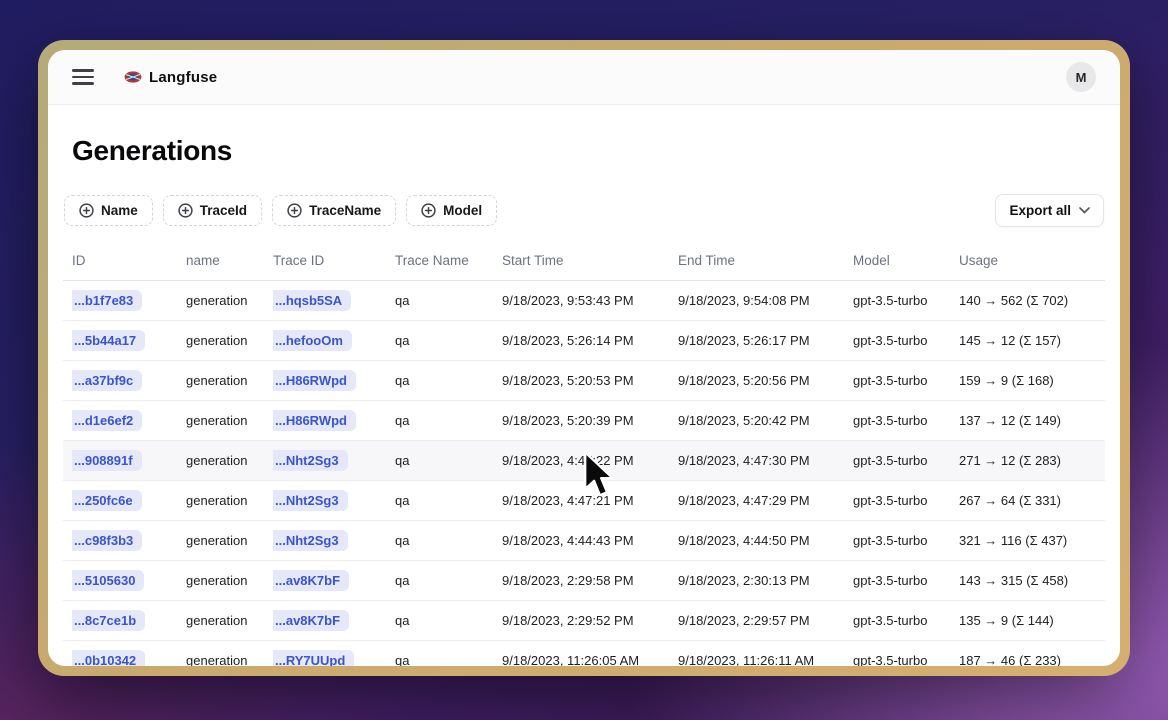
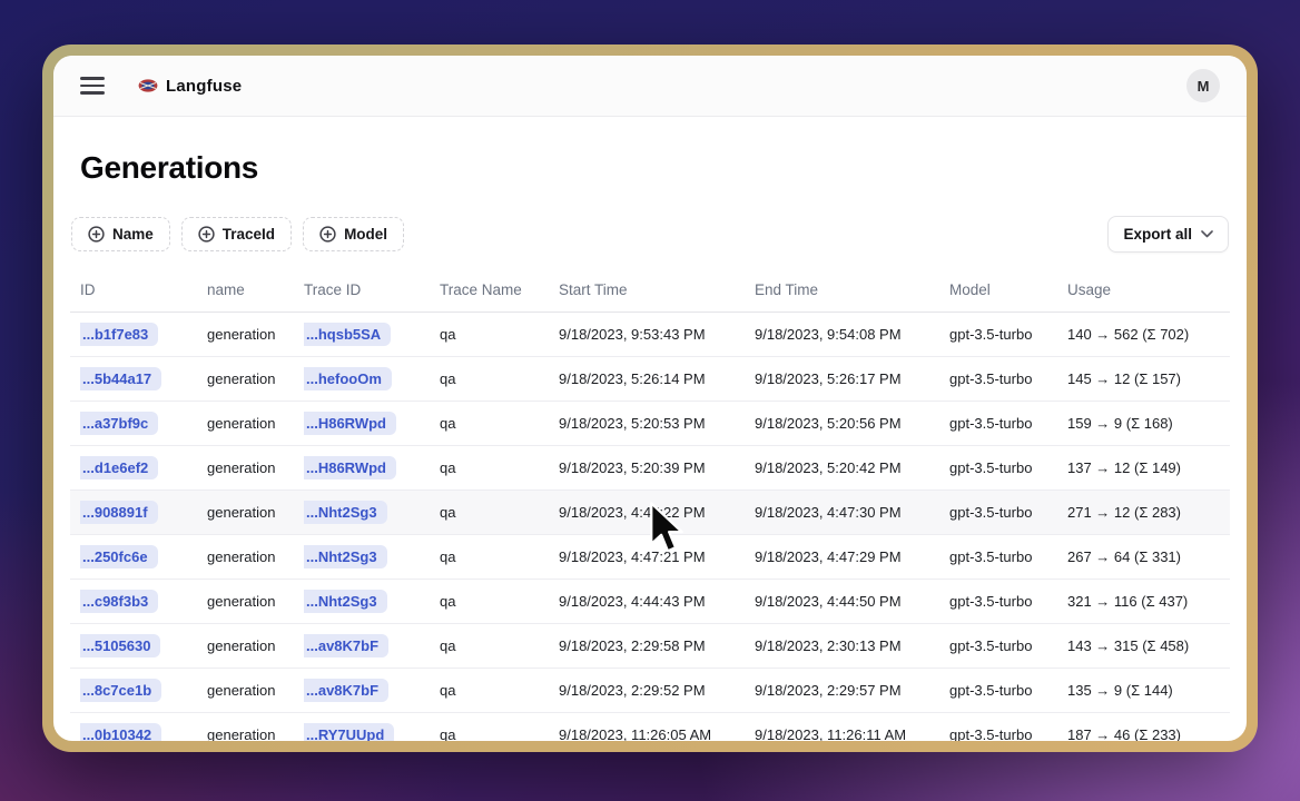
  Langfuse
  M
  Generations
  Name
  TraceId
- TraceName
  Model
  Export all
  ID
  name
  Trace ID
  Trace Name
  Start Time
  End Time
  Model
  Usage
  ...b1f7e83
  generation
  ...hqsb5SA
  qa
  9/18/2023, 9:53:43 PM
  9/18/2023, 9:54:08 PM
  gpt-3.5-turbo
  140 → 562 (Σ 702)
  ...5b44a17
  generation
  ...hefooOm
  qa
  9/18/2023, 5:26:14 PM
  9/18/2023, 5:26:17 PM
  gpt-3.5-turbo
  145 → 12 (Σ 157)
  ...a37bf9c
  generation
  ...H86RWpd
  qa
  9/18/2023, 5:20:53 PM
  9/18/2023, 5:20:56 PM
  gpt-3.5-turbo
  159 → 9 (Σ 168)
  ...d1e6ef2
  generation
  ...H86RWpd
  qa
  9/18/2023, 5:20:39 PM
  9/18/2023, 5:20:42 PM
  gpt-3.5-turbo
  137 → 12 (Σ 149)
  ...908891f
  generation
  ...Nht2Sg3
  qa
  9/18/2023, 4:422 PM
  9/18/2023, 4:47:30 PM
  gpt-3.5-turbo
  271 → 12 (Σ 283)
  ...250fc6e
  generation
  ...Nht2Sg3
  qa
  9/18/2023, 4:47:21 PM
  9/18/2023, 4:47:29 PM
  gpt-3.5-turbo
  267 → 64 (Σ 331)
  ...c98f3b3
  generation
  ...Nht2Sg3
  qa
  9/18/2023, 4:44:43 PM
  9/18/2023, 4:44:50 PM
  gpt-3.5-turbo
  321 → 116 (Σ 437)
  ...5105630
  generation
  ...av8K7bF
  qa
  9/18/2023, 2:29:58 PM
  9/18/2023, 2:30:13 PM
  gpt-3.5-turbo
  143 → 315 (Σ 458)
  ...8c7ce1b
  generation
  ...av8K7bF
  qa
  9/18/2023, 2:29:52 PM
  9/18/2023, 2:29:57 PM
  gpt-3.5-turbo
  135 → 9 (Σ 144)
  ...0b10342
  generation
  ...RY7UUpd
  qa
  9/18/2023, 11:26:05 AM
  9/18/2023, 11:26:11 AM
  gpt-3.5-turbo
  187 → 46 (Σ 233)
